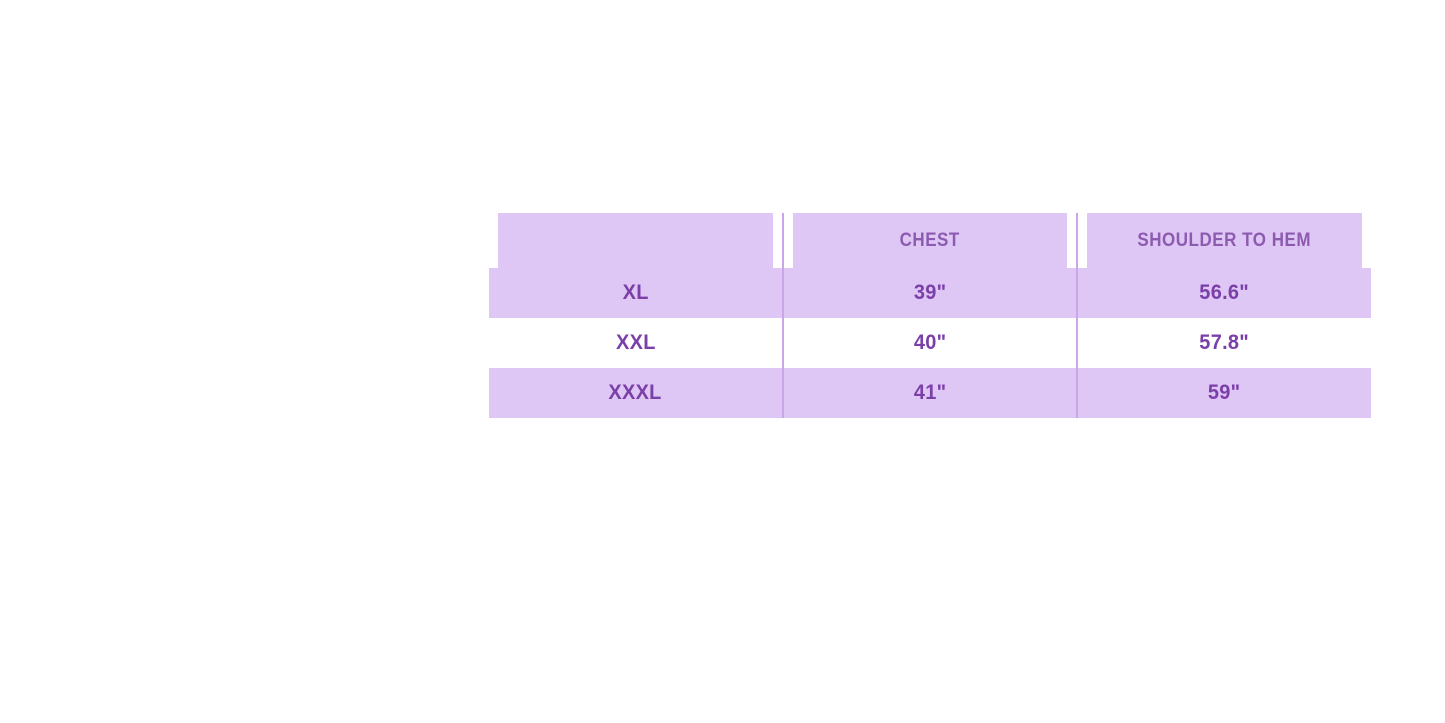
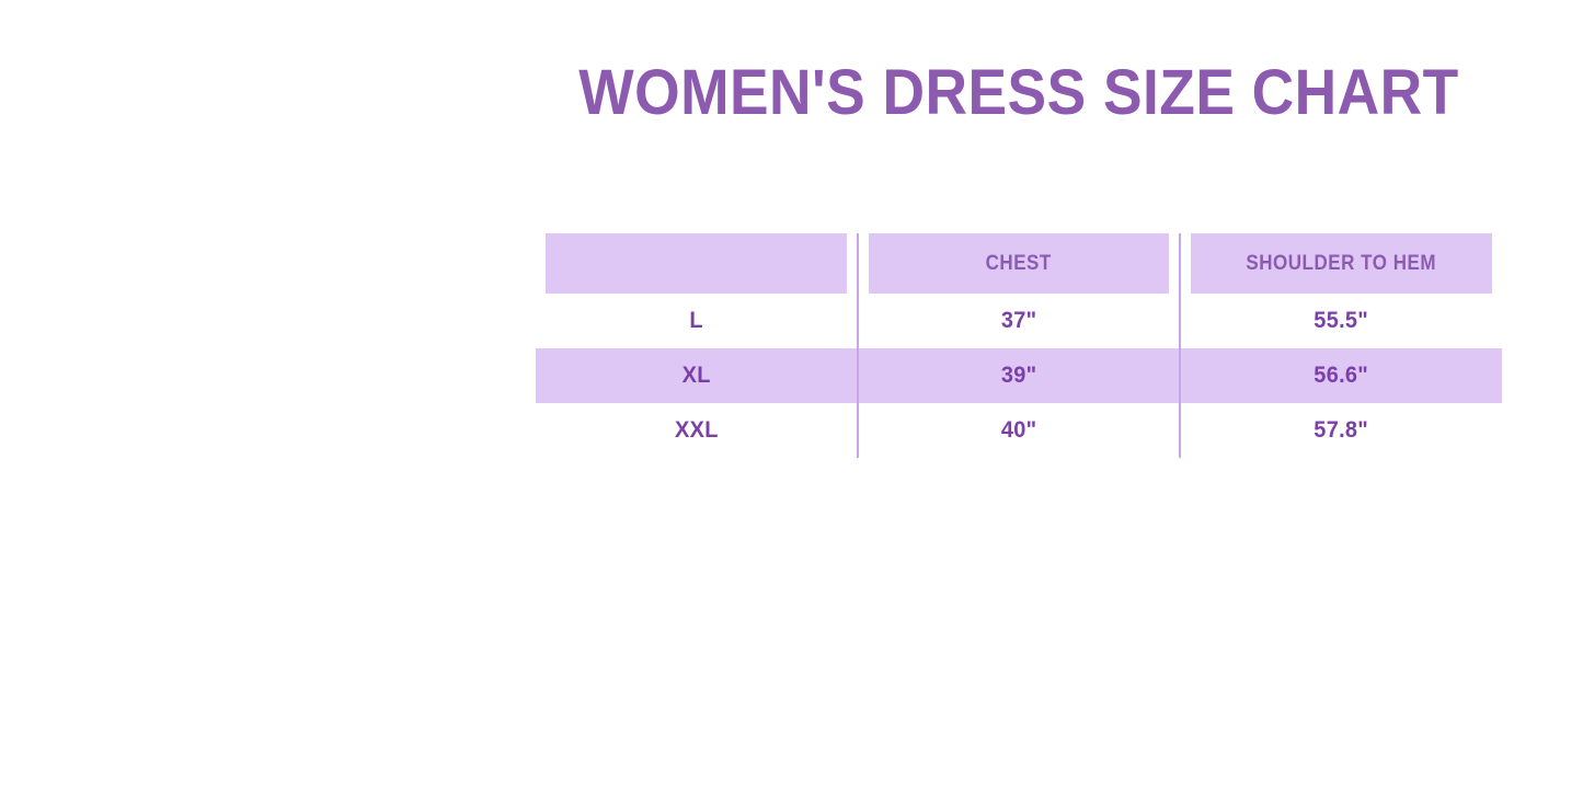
+ WOMEN'S DRESS SIZE CHART
  	CHEST	SHOULDER TO HEM
+ L	37"	55.5"
  XL	39"	56.6"
  XXL	40"	57.8"
- XXXL	41"	59"
